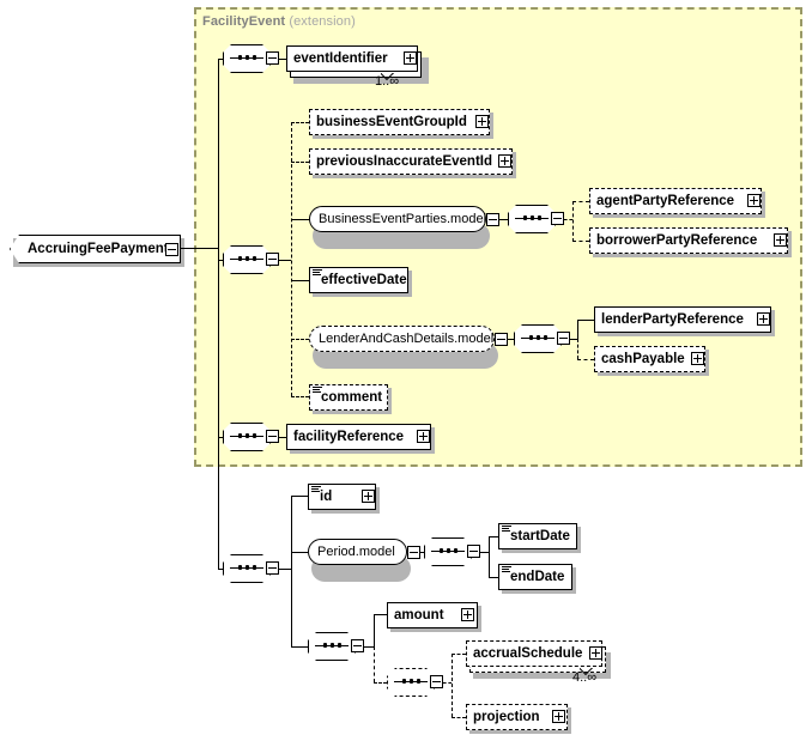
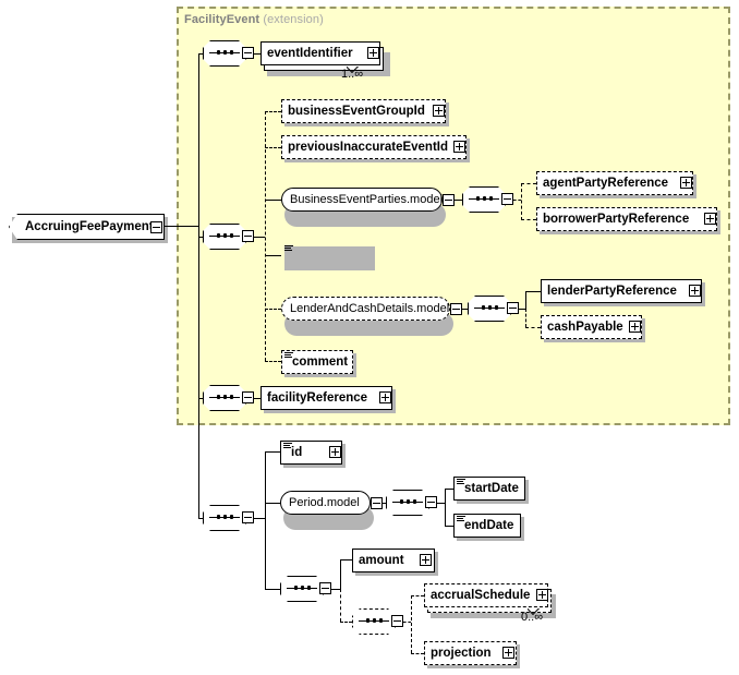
  FacilityEvent (extension)
  AccruingFeePaymen
  eventIdentifier
  1..∞
  businessEventGroupId
  previousInaccurateEventId
  BusinessEventParties.model
  agentPartyReference
  borrowerPartyReference
- effectiveDate
  LenderAndCashDetails.model
  lenderPartyReference
  cashPayable
  comment
  facilityReference
  id
  Period.model
  startDate
  endDate
  amount
  accrualSchedule
- 4..∞
+ 0..∞
  projection
